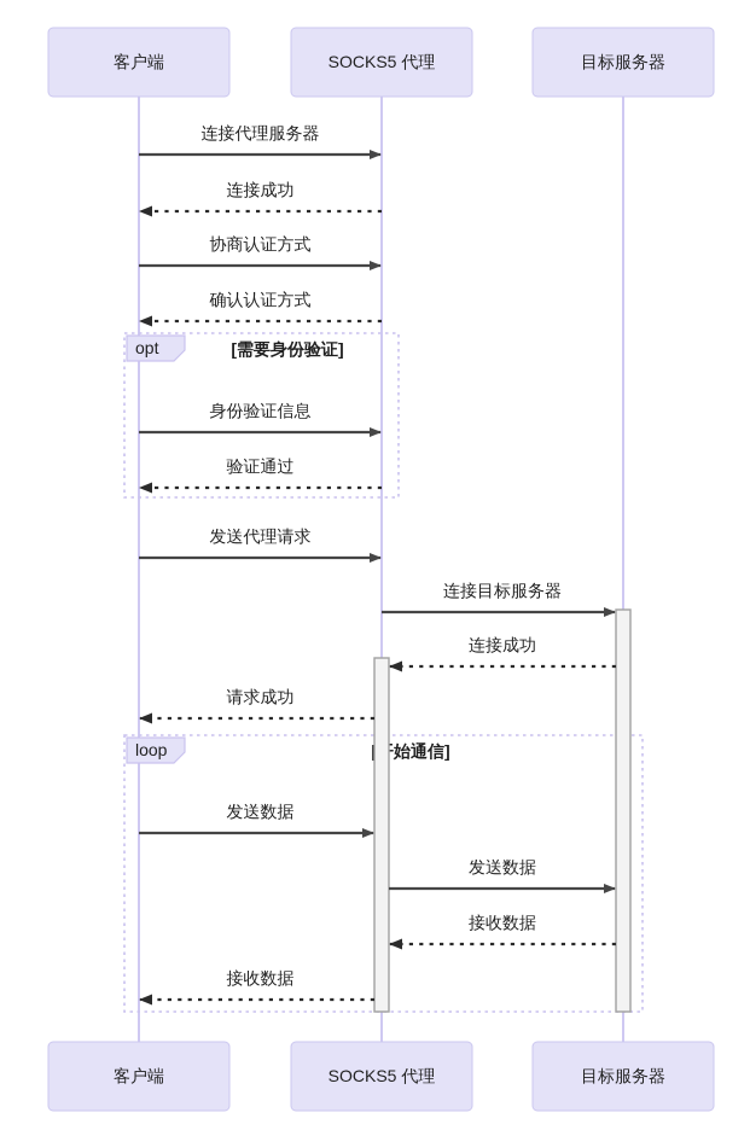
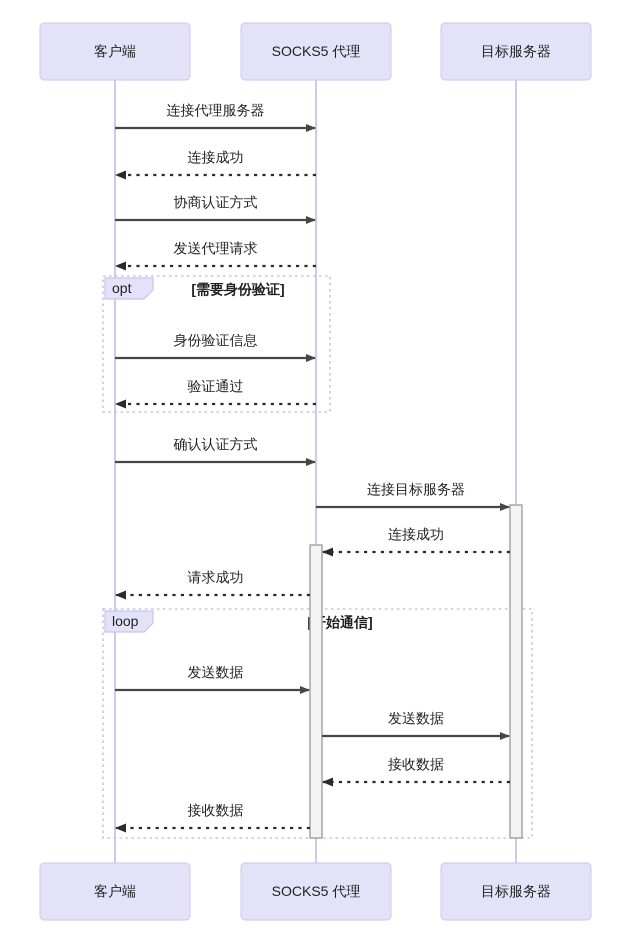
  opt
  [需要身份验证]
  loop
  连接代理服务器
  连接成功
  协商认证方式
- 确认认证方式
+ 发送代理请求
  身份验证信息
  验证通过
- 发送代理请求
+ 确认认证方式
  连接目标服务器
  连接成功
  请求成功
  发送数据
  发送数据
  接收数据
  接收数据
  客户端
  SOCKS5 代理
  目标服务器
  客户端
  SOCKS5 代理
  目标服务器
